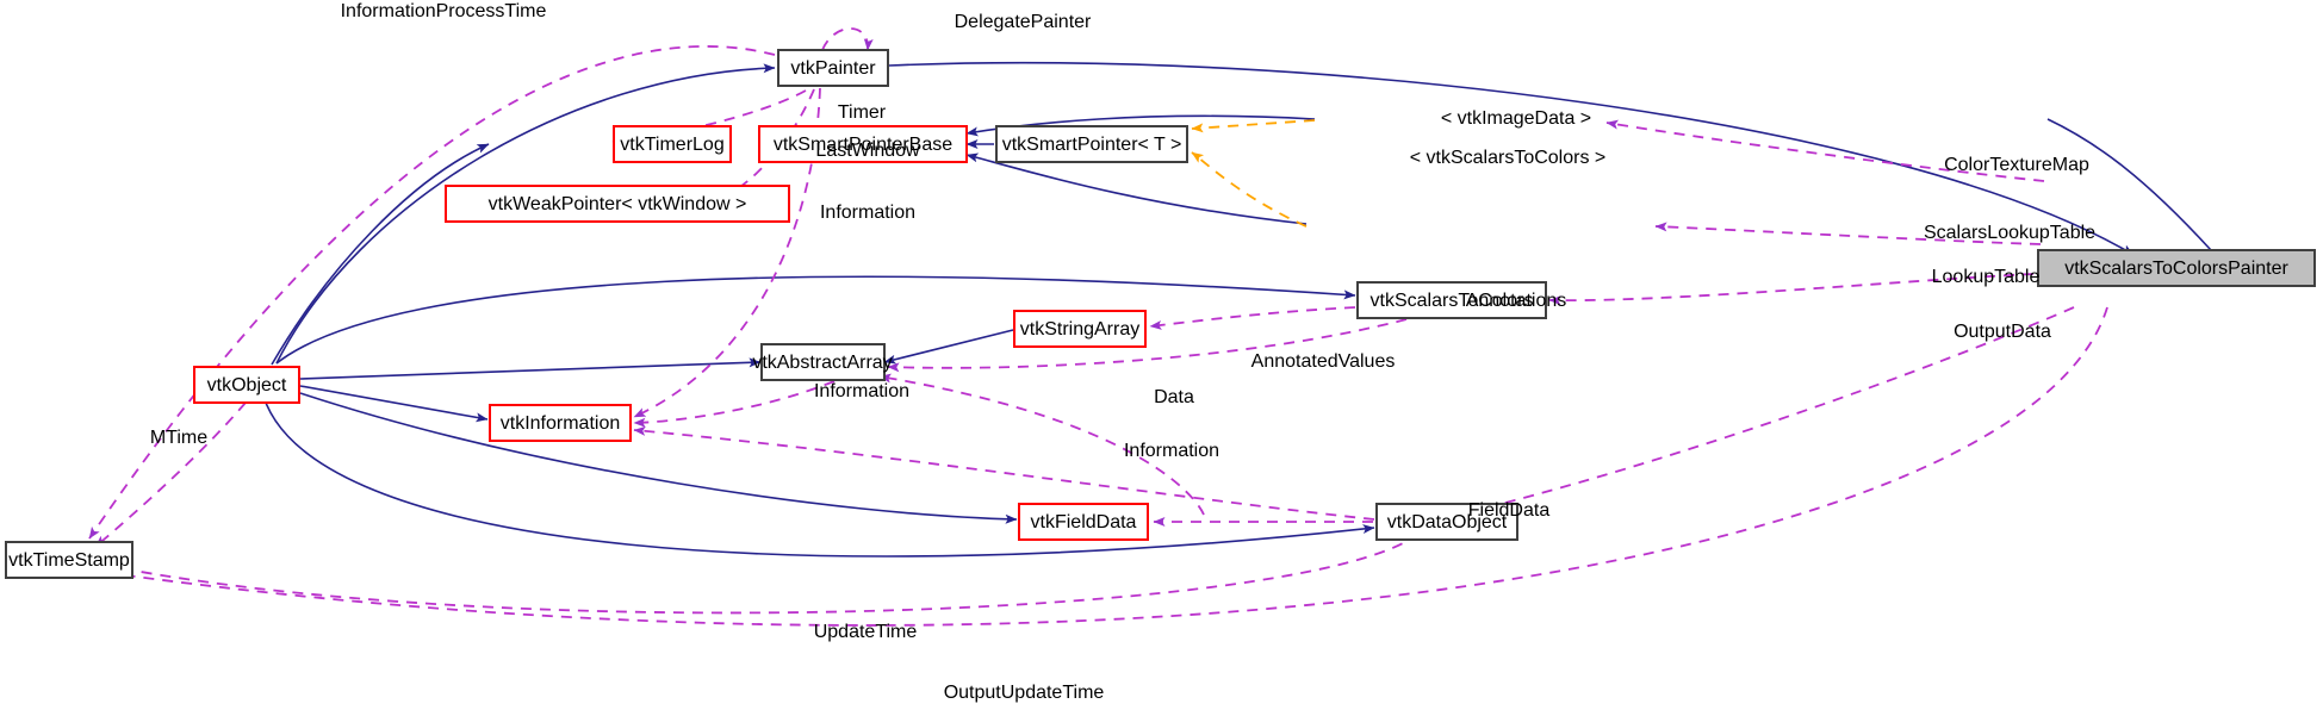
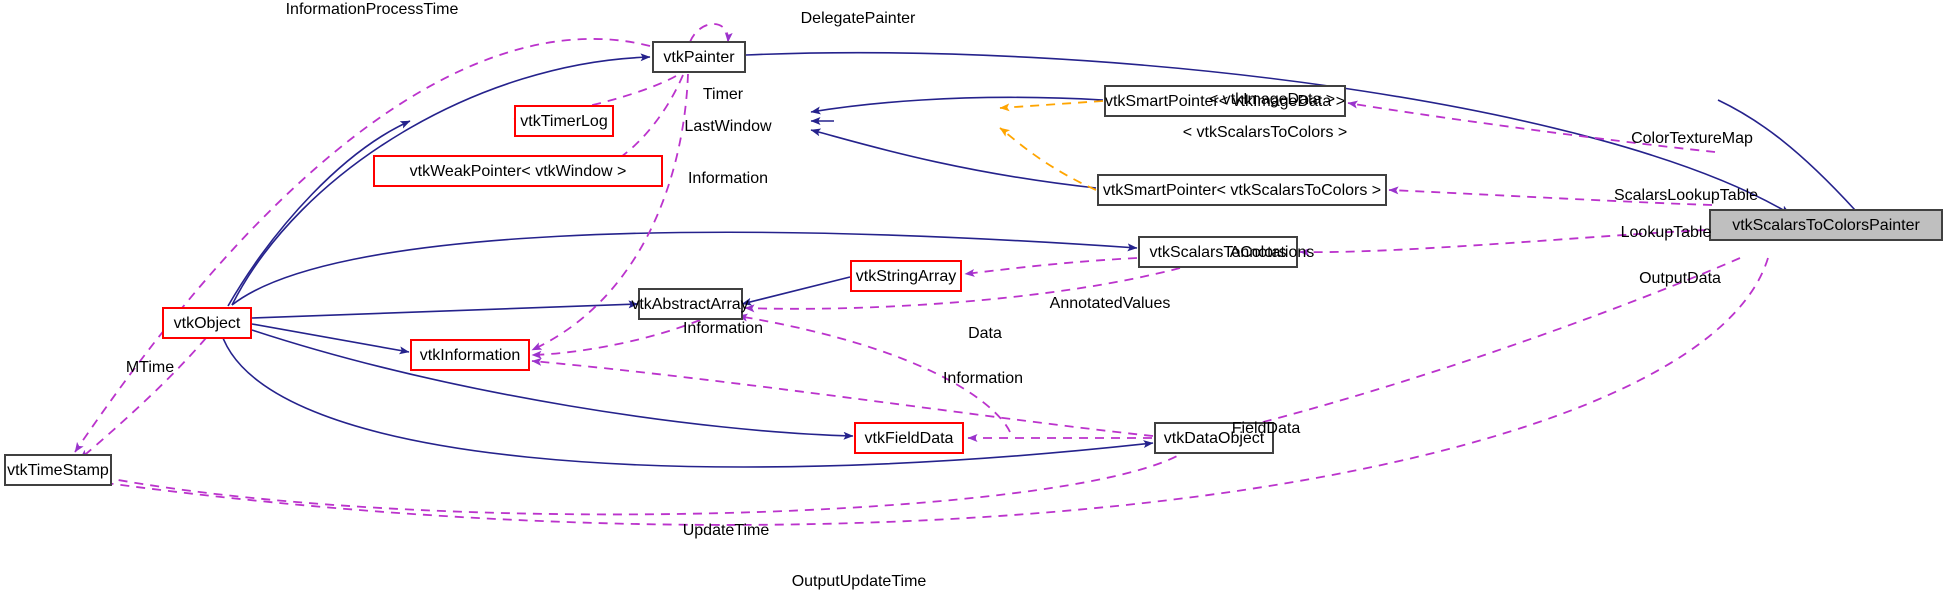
  vtkTimeStamp
  vtkObject
  vtkTimerLog
  vtkWeakPointer< vtkWindow >
  vtkPainter
- vtkSmartPointerBase
- vtkSmartPointer< T >
  vtkAbstractArray
  vtkStringArray
  vtkInformation
  vtkFieldData
  vtkDataObject
  vtkScalarsToColors
+ vtkSmartPointer< vtkImageData >
+ vtkSmartPointer< vtkScalarsToColors >
  vtkScalarsToColorsPainter
  InformationProcessTime
  DelegatePainter
  Timer
  LastWindow
  Information
  MTime
  < vtkImageData >
  < vtkScalarsToColors >
  ColorTextureMap
  ScalarsLookupTable
  LookupTable
  OutputData
  Annotations
  AnnotatedValues
  Information
  Data
  Information
  FieldData
  UpdateTime
  OutputUpdateTime
